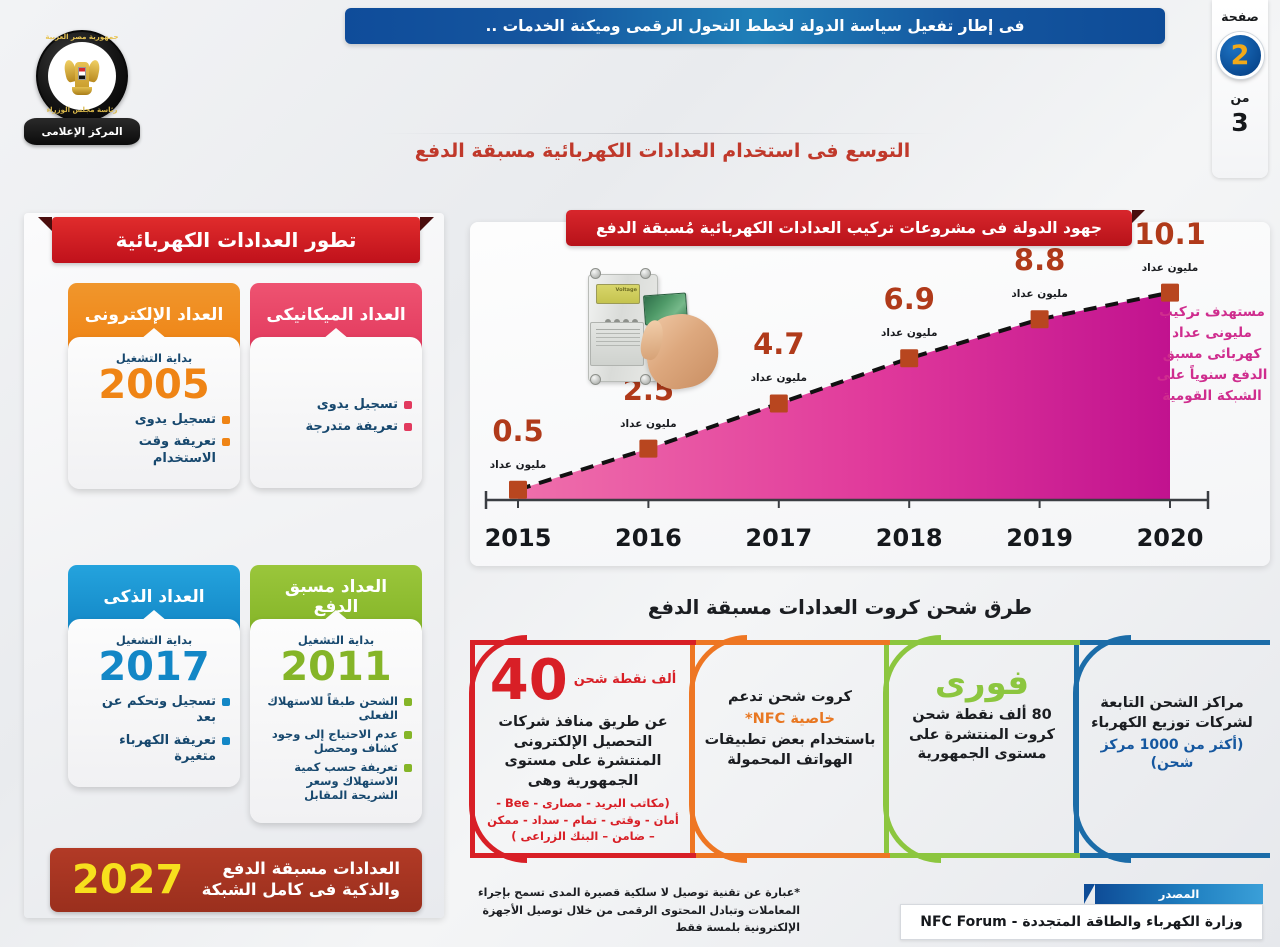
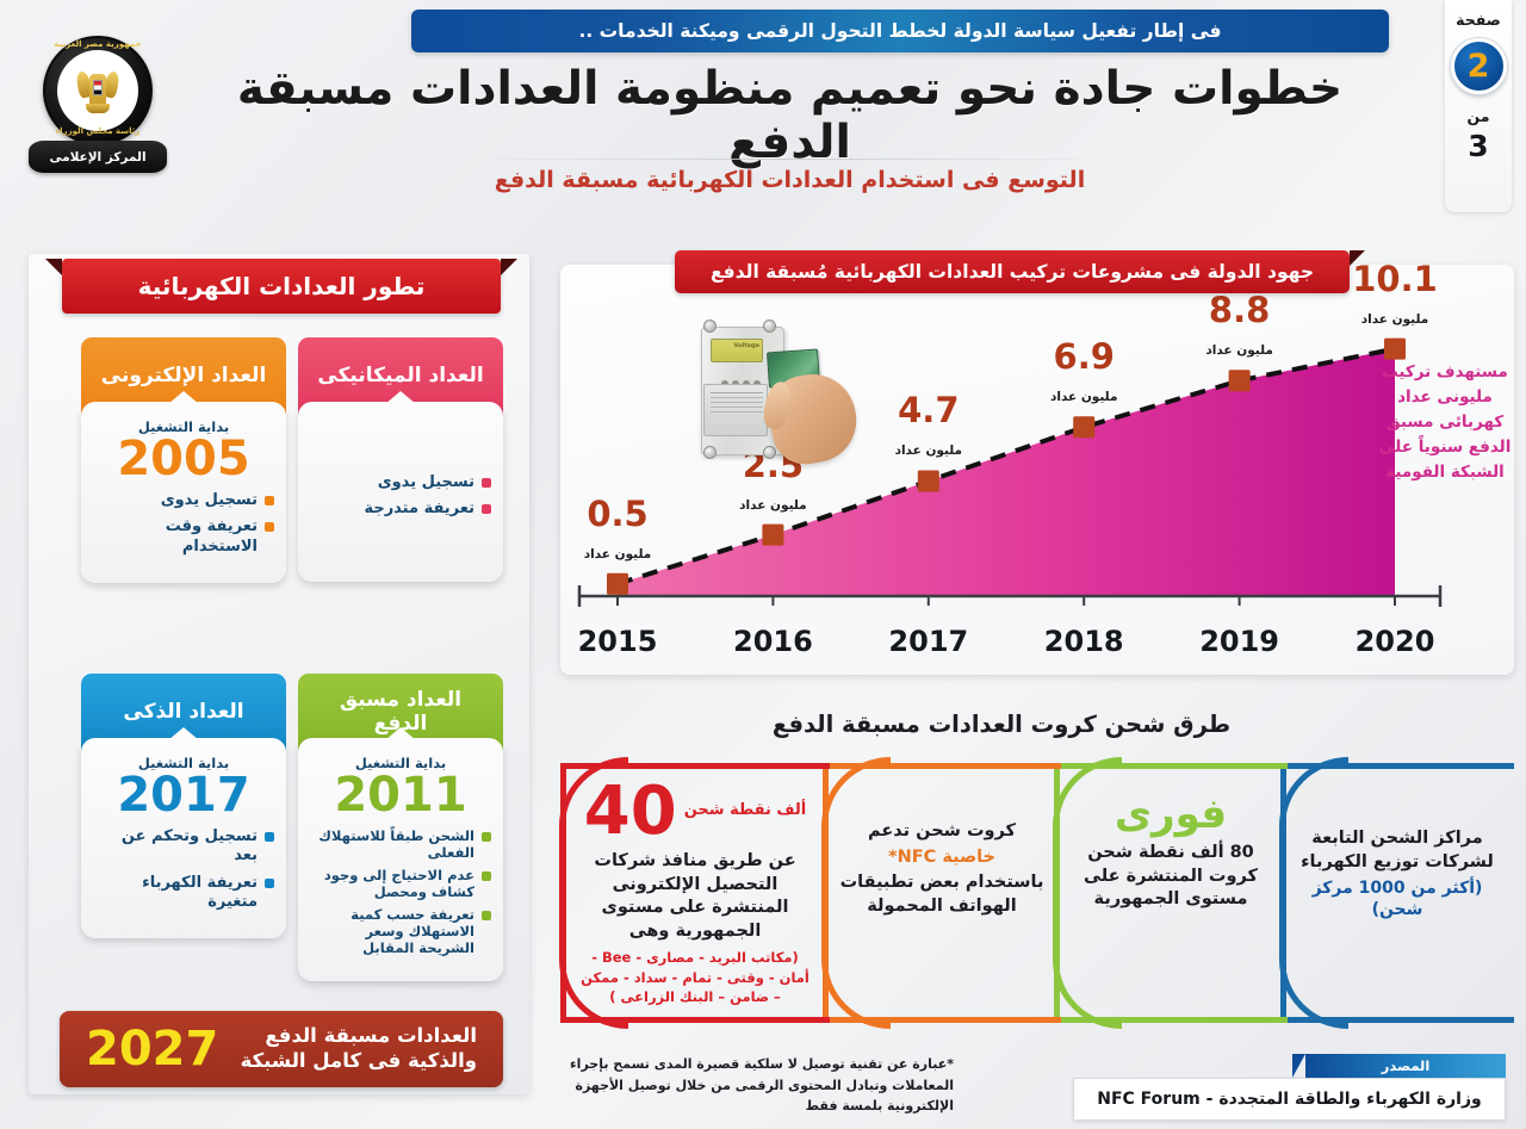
  فى إطار تفعيل سياسة الدولة لخطط التحول الرقمى وميكنة الخدمات ..
  جمهورية مصر العربية
  رئاسة مجلس الوزراء
  المركز الإعلامى
+ خطوات جادة نحو تعميم منظومة العدادات مسبقة الدفع
  التوسع فى استخدام العدادات الكهربائية مسبقة الدفع
  صفحة
  2
  من
  3
  تطور العدادات الكهربائية
  العداد الإلكترونى
  بداية التشغيل
  2005
  تسجيل يدوى
  تعريفة وقت الاستخدام
  العداد الميكانيكى
  تسجيل يدوى
  تعريفة متدرجة
  العداد الذكى
  بداية التشغيل
  2017
  تسجيل وتحكم عن بعد
  تعريفة الكهرباء متغيرة
  العداد مسبق الدفع
  بداية التشغيل
  2011
  الشحن طبقاً للاستهلاك الفعلى
  عدم الاحتياج إلى وجود كشاف ومحصل
  تعريفة حسب كمية الاستهلاك وسعر الشريحة المقابل
  العدادات مسبقة الدفع والذكية فى كامل الشبكة
  2027
  جهود الدولة فى مشروعات تركيب العدادات الكهربائية مُسبقة الدفع
  2015
  2016
  2017
  2018
  2019
  2020
  0.5
  مليون عداد
  2.5
  مليون عداد
  4.7
  مليون عداد
  6.9
  مليون عداد
  8.8
  مليون عداد
  10.1
  مليون عداد
  مستهدف تركيب مليونى عداد كهربائى مسبق الدفع سنوياً على الشبكة القومية
  طرق شحن كروت العدادات مسبقة الدفع
  مراكز الشحن التابعة لشركات توزيع الكهرباء
  (أكثر من 1000 مركز شحن)
  فورى
  80 ألف نقطة شحن كروت المنتشرة على مستوى الجمهورية
  كروت شحن تدعم
  خاصية NFC*
  باستخدام بعض تطبيقات الهواتف المحمولة
  ألف نقطة شحن
  40
  عن طريق منافذ شركات التحصيل الإلكترونى المنتشرة على مستوى الجمهورية وهى
  (مكاتب البريد - مصارى - Bee - أمان - وقتى - تمام - سداد - ممكن – ضامن – البنك الزراعى )
  *عبارة عن تقنية توصيل لا سلكية قصيرة المدى تسمح بإجراء المعاملات وتبادل المحتوى الرقمى من خلال توصيل الأجهزة الإلكترونية بلمسة فقط
  المصدر
  وزارة الكهرباء والطاقة المتجددة - NFC Forum
